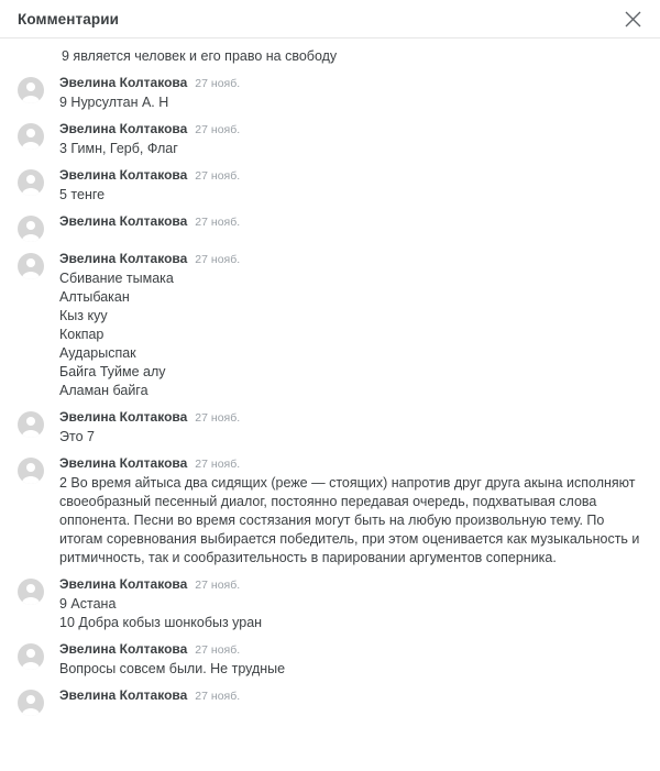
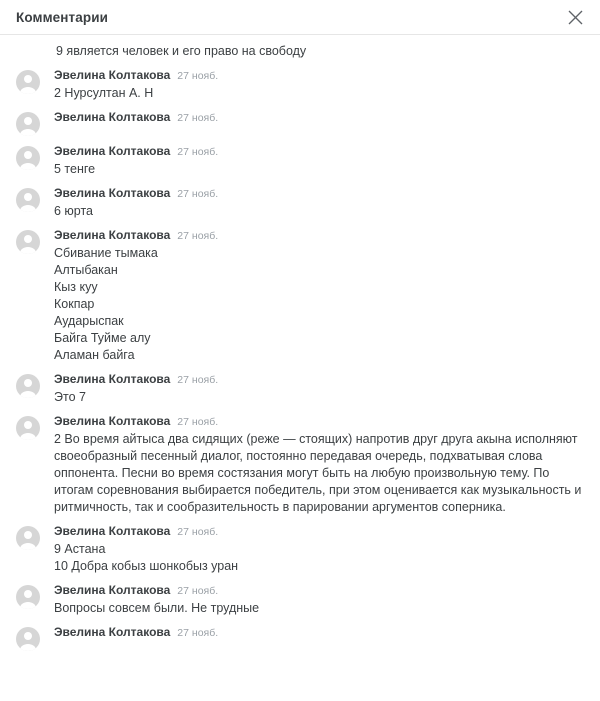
  Комментарии
  9 является человек и его право на свободу
  Эвелина Колтакова
  27 нояб.
- 9 Нурсултан А. Н
+ 2 Нурсултан А. Н
  Эвелина Колтакова
  27 нояб.
- 3 Гимн, Герб, Флаг
  Эвелина Колтакова
  27 нояб.
  5 тенге
  Эвелина Колтакова
  27 нояб.
+ 6 юрта
  Эвелина Колтакова
  27 нояб.
  Сбивание тымака
  Алтыбакан
  Кыз куу
  Кокпар
  Аударыспак
  Байга Туйме алу
  Аламан байга
  Эвелина Колтакова
  27 нояб.
  Это 7
  Эвелина Колтакова
  27 нояб.
  2 Во время айтыса два сидящих (реже — стоящих) напротив друг друга акына исполняют своеобразный песенный диалог, постоянно передавая очередь, подхватывая слова оппонента. Песни во время состязания могут быть на любую произвольную тему. По итогам соревнования выбирается победитель, при этом оценивается как музыкальность и ритмичность, так и сообразительность в парировании аргументов соперника.
  Эвелина Колтакова
  27 нояб.
  9 Астана
  10 Добра кобыз шонкобыз уран
  Эвелина Колтакова
  27 нояб.
  Вопросы совсем были. Не трудные
  Эвелина Колтакова
  27 нояб.
